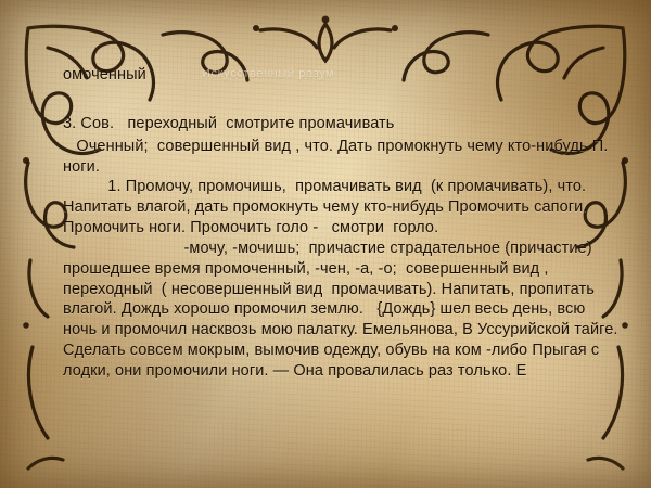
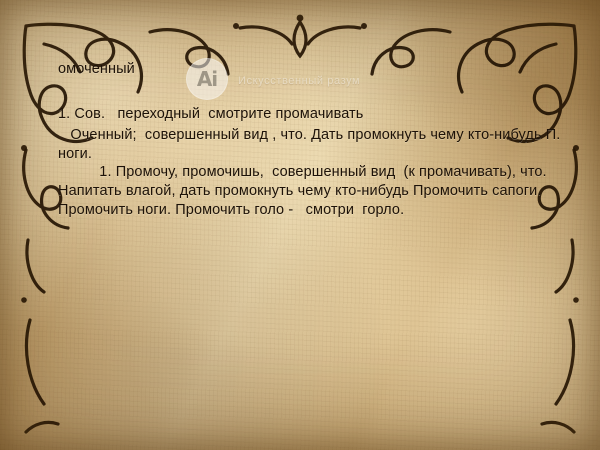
+ Ai
  Искусственный разум
  омоченный
- 3. Сов. переходный смотрите промачивать
+ 1. Сов. переходный смотрите промачивать
  Оченный; совершенный вид , что. Дать промокнуть чему кто-нибудь П. ноги.
- 1. Промочу, промочишь, промачивать вид (к промачивать), что. Напитать влагой, дать промокнуть чему кто-нибудь Промочить сапоги. Промочить ноги. Промочить голо - смотри горло.
+ 1. Промочу, промочишь, совершенный вид (к промачивать), что. Напитать влагой, дать промокнуть чему кто-нибудь Промочить сапоги. Промочить ноги. Промочить голо - смотри горло.
- -мочу, -мочишь; причастие страдательное (причастие) прошедшее время промоченный, -чен, -а, -о; совершенный вид , переходный ( несовершенный вид промачивать). Напитать, пропитать влагой. Дождь хорошо промочил землю. {Дождь} шел весь день, всю ночь и промочил насквозь мою палатку. Емельянова, В Уссурийской тайге. Сделать совсем мокрым, вымочив одежду, обувь на ком -либо Прыгая с лодки, они промочили ноги. — Она провалилась раз только. Е
